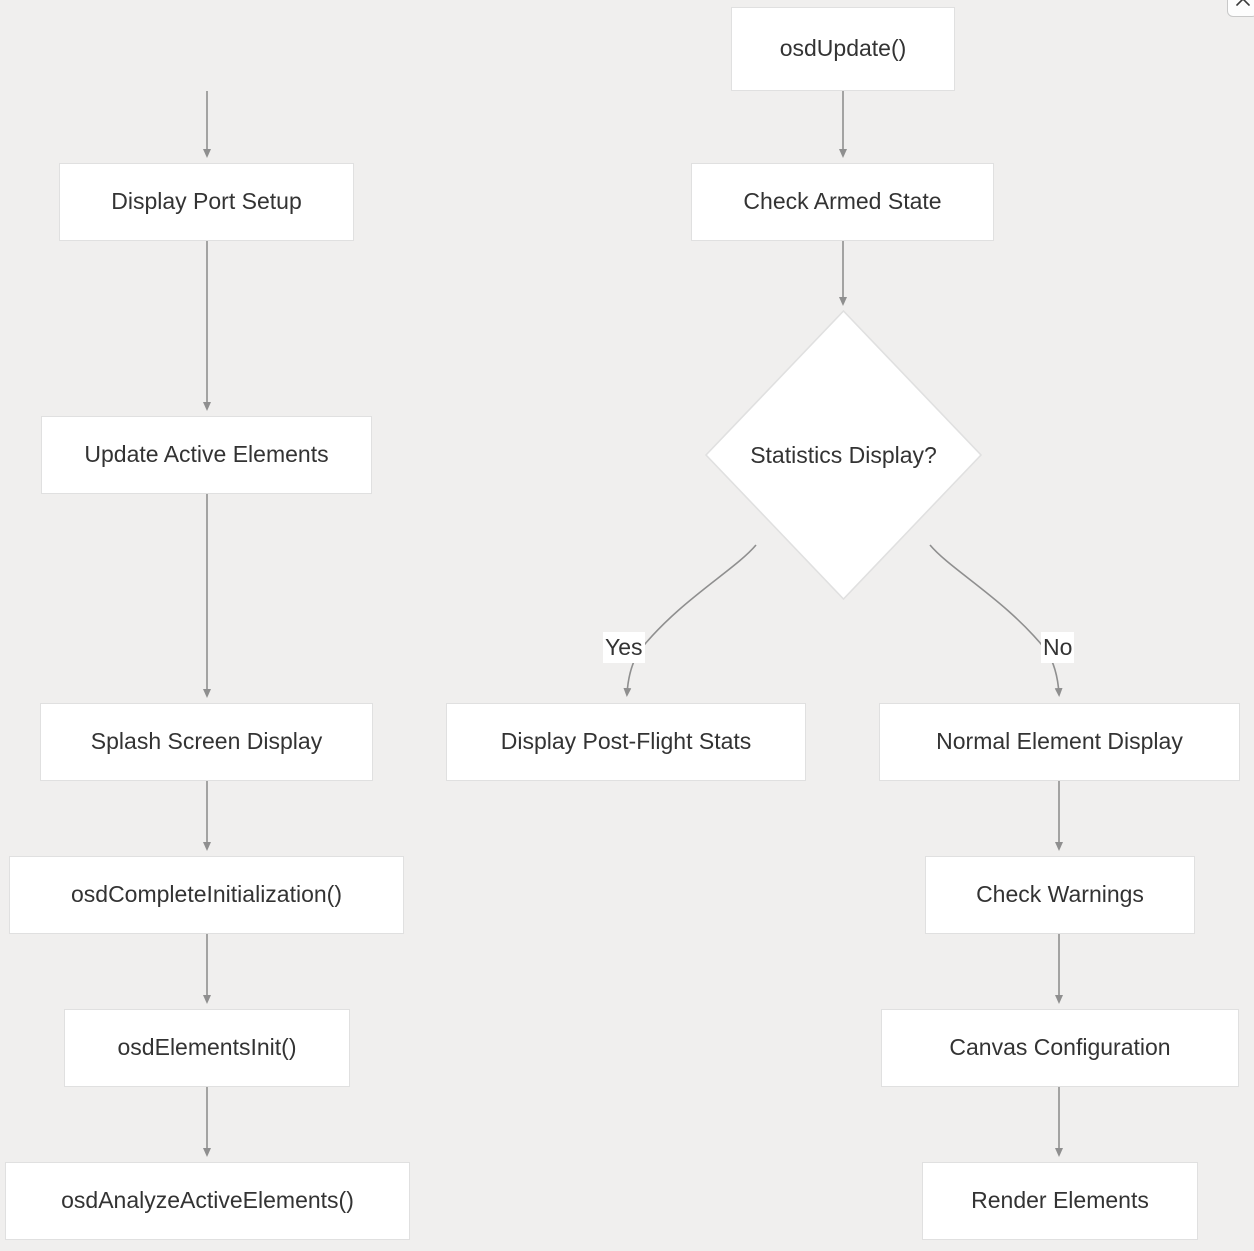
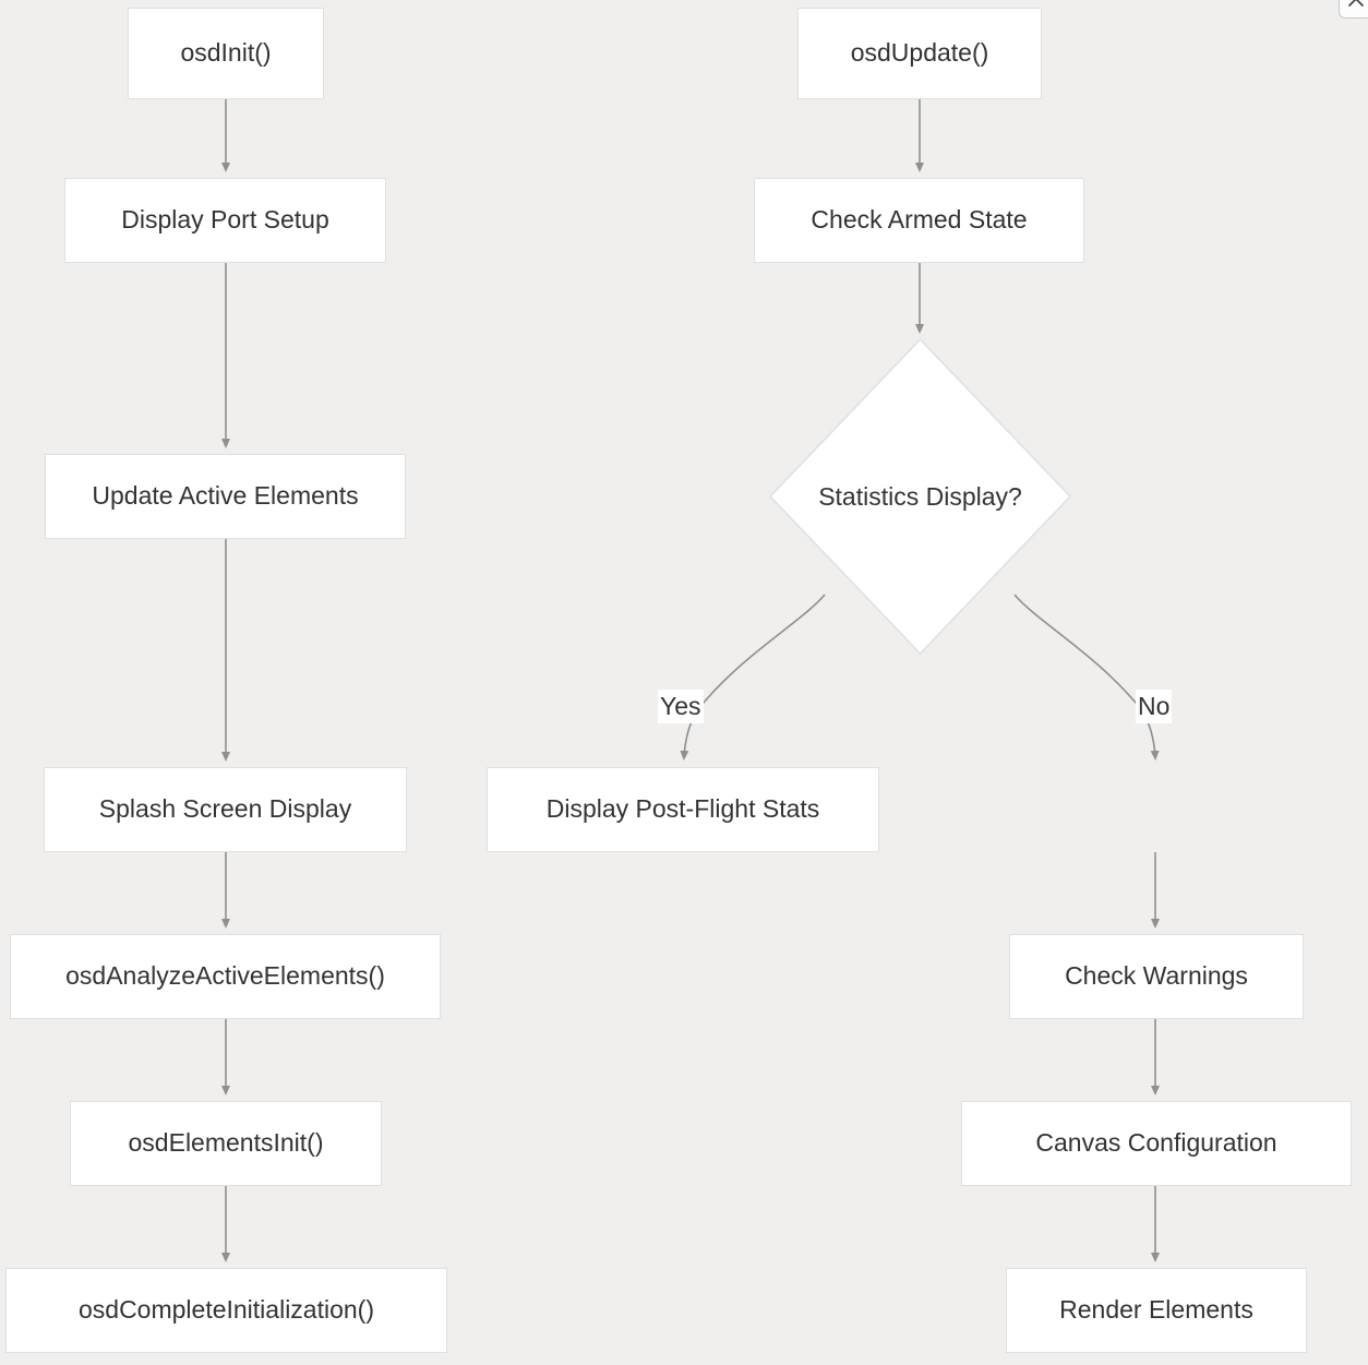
+ osdInit()
  Display Port Setup
  Update Active Elements
  Splash Screen Display
- osdCompleteInitialization()
+ osdAnalyzeActiveElements()
  osdElementsInit()
- osdAnalyzeActiveElements()
+ osdCompleteInitialization()
  osdUpdate()
  Check Armed State
  Statistics Display?
  Display Post-Flight Stats
- Normal Element Display
  Check Warnings
  Canvas Configuration
  Render Elements
  Yes
  No
